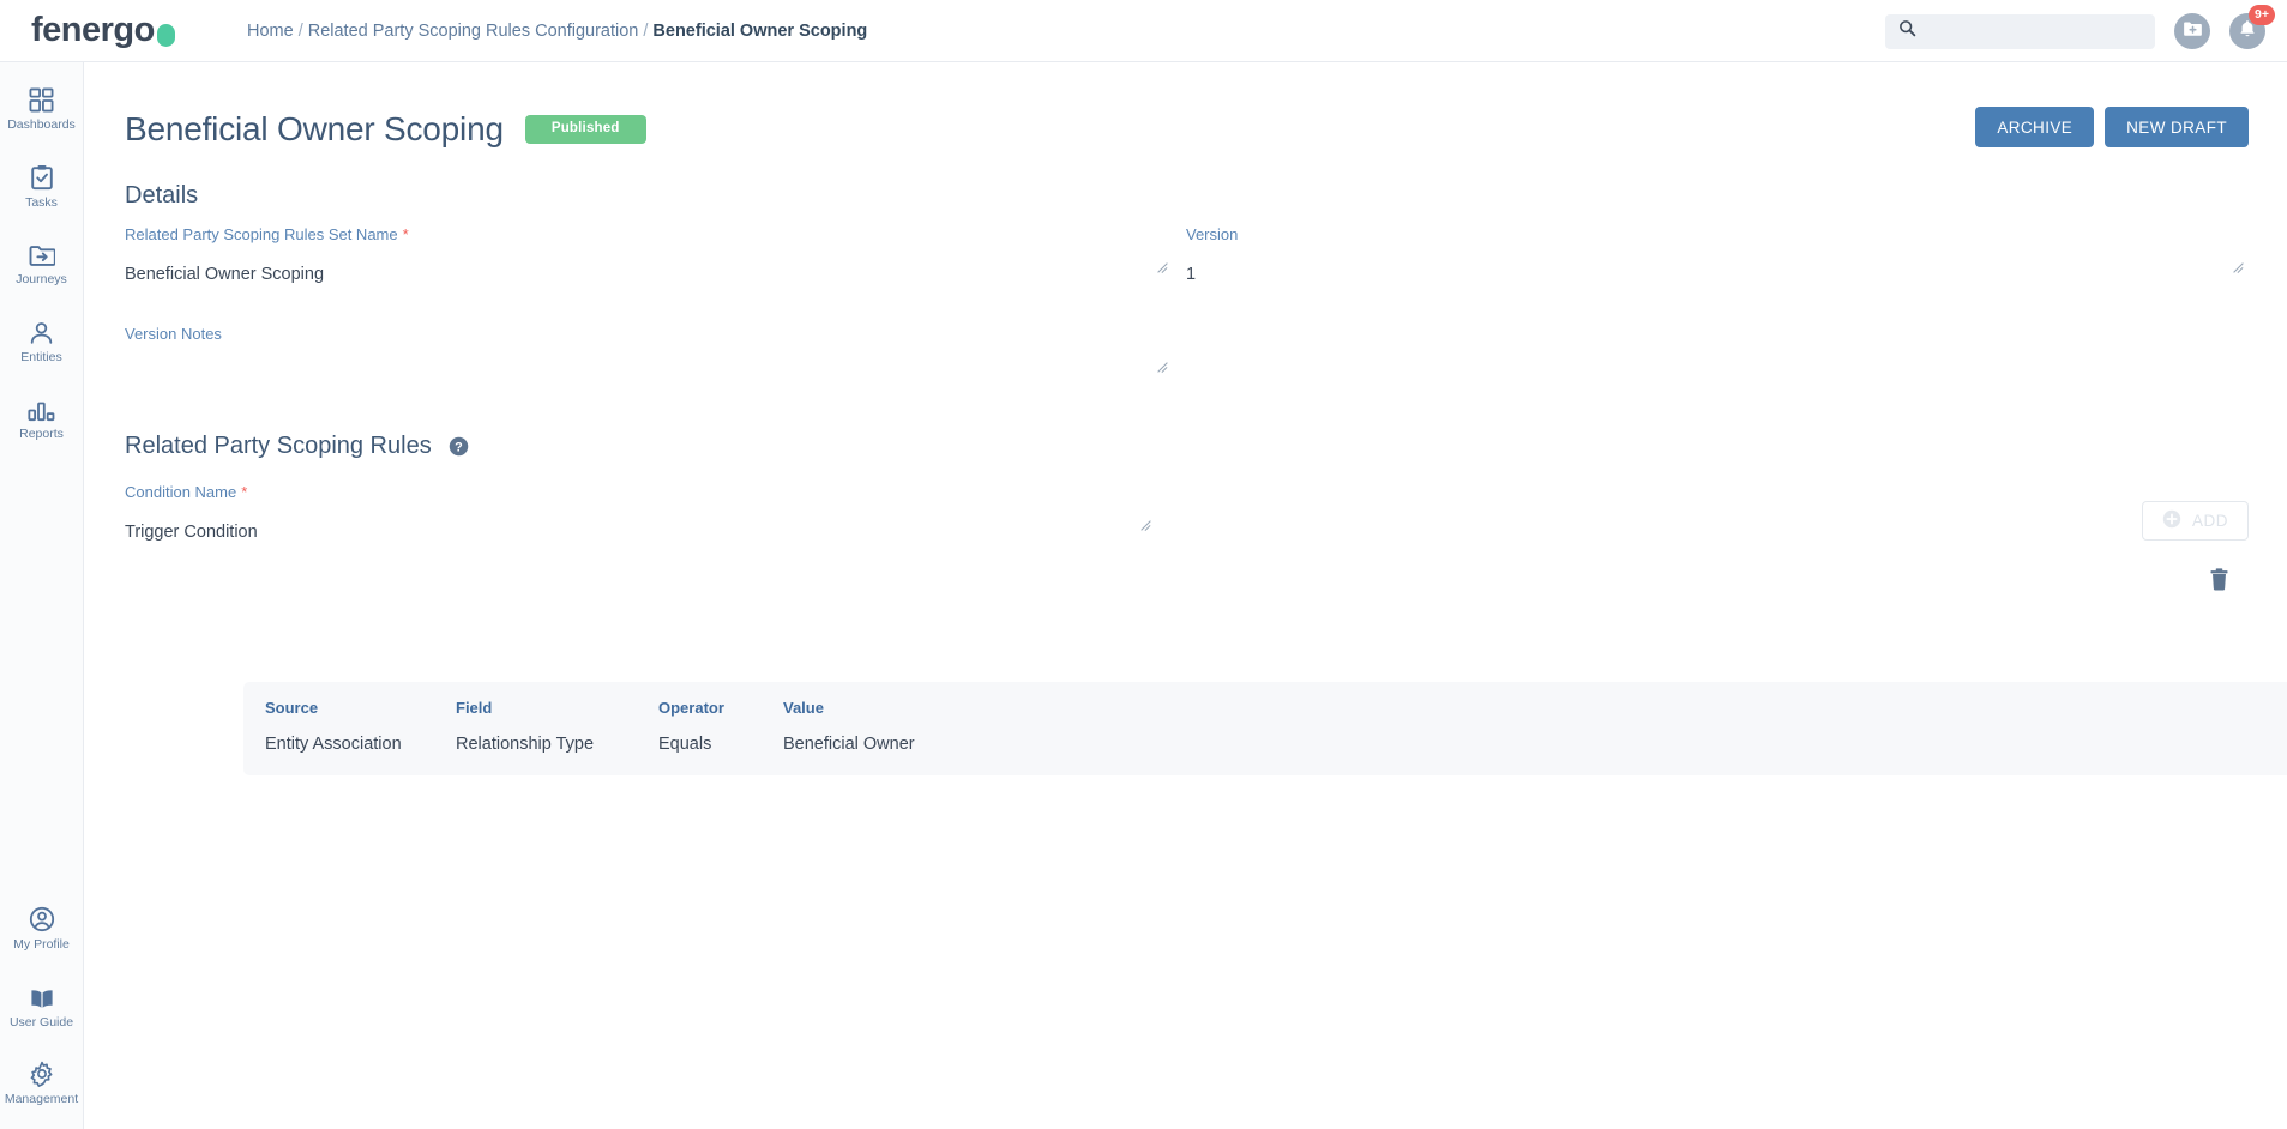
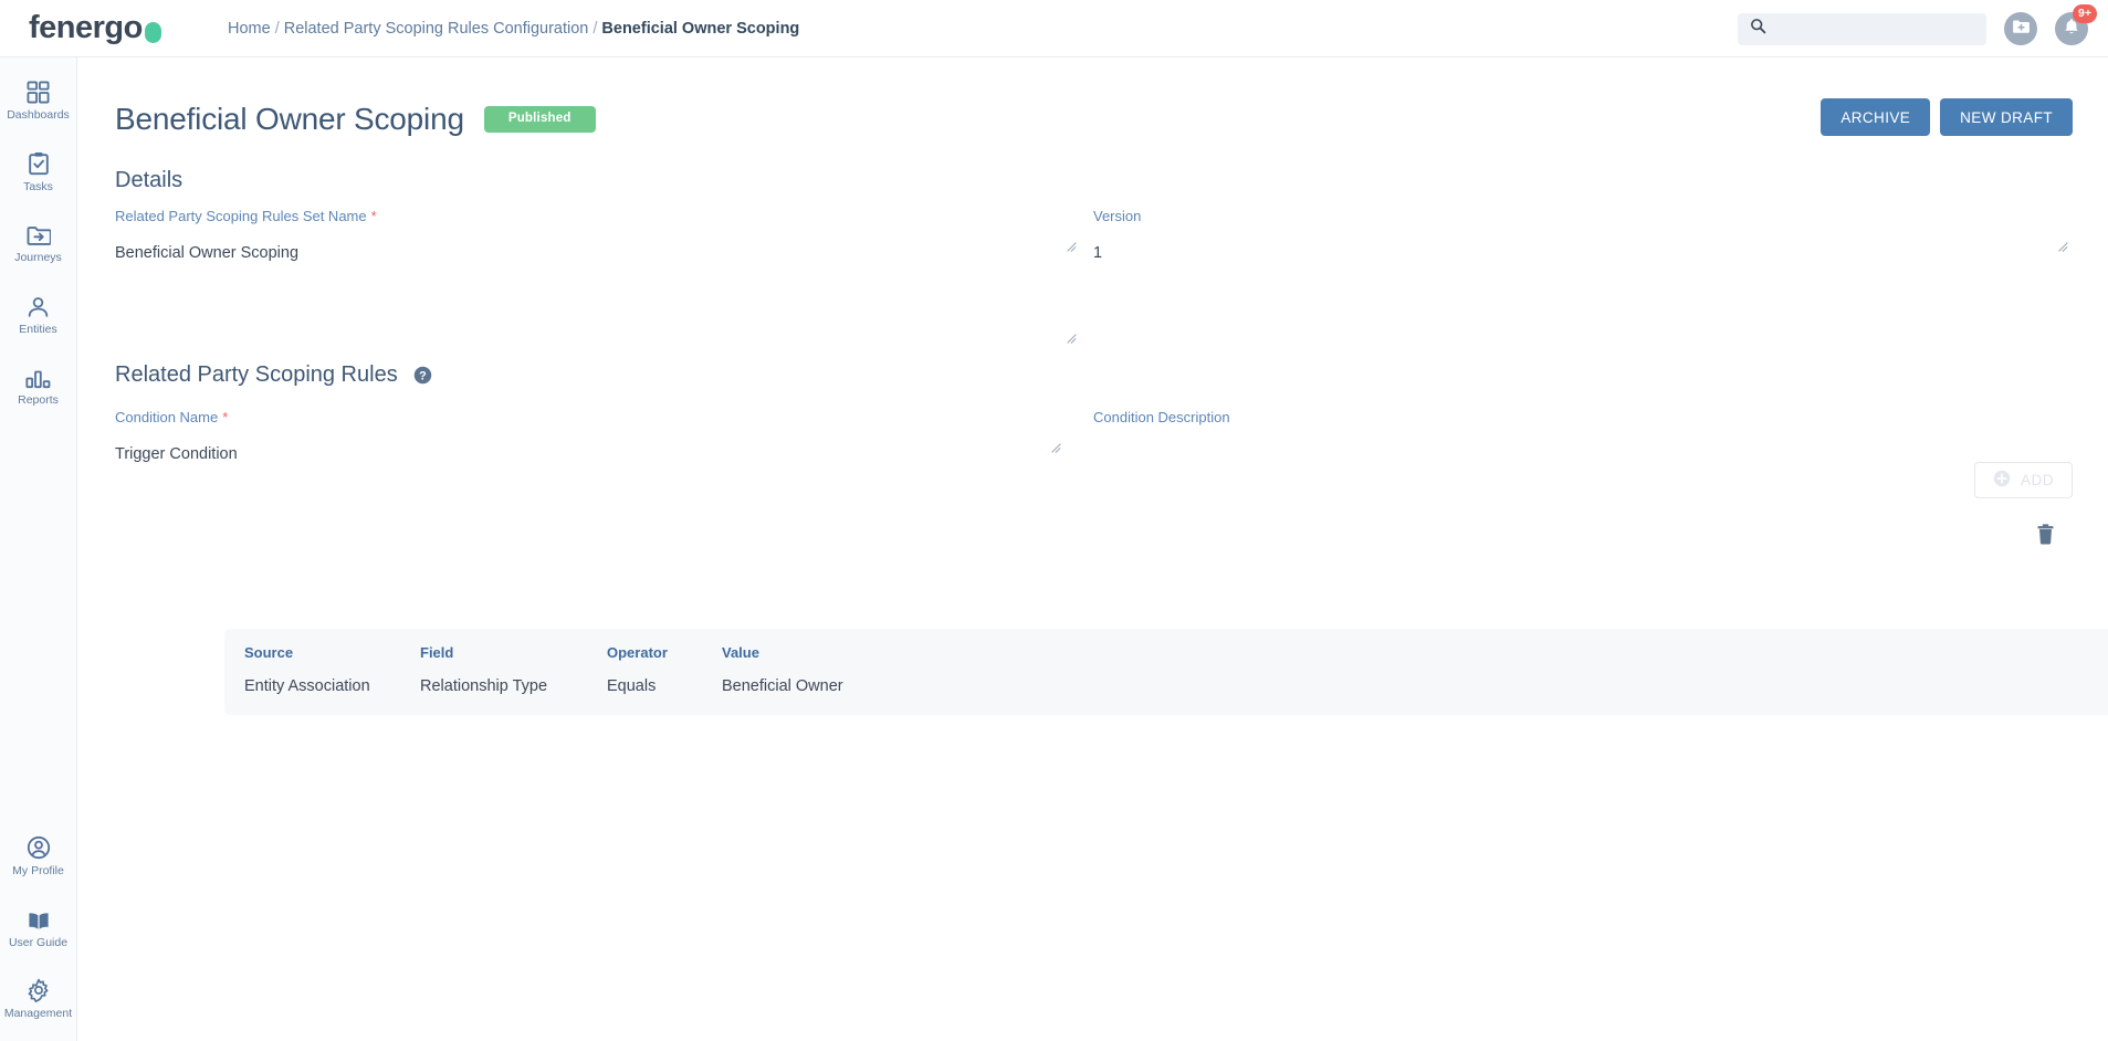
  fenergo
  Home
  /
  Related Party Scoping Rules Configuration
  /
  Beneficial Owner Scoping
  9+
  Dashboards
  Tasks
  Journeys
  Entities
  Reports
  My Profile
  User Guide
  Management
  Beneficial Owner Scoping
  Published
  ARCHIVE
  NEW DRAFT
  Details
  Related Party Scoping Rules Set Name *
  Beneficial Owner Scoping
  Version
  1
- Version Notes
  Related Party Scoping Rules
  ?
  ADD
  Condition Name *
  Trigger Condition
+ Condition Description
  Source
  Field
  Operator
  Value
  Entity Association
  Relationship Type
  Equals
  Beneficial Owner
